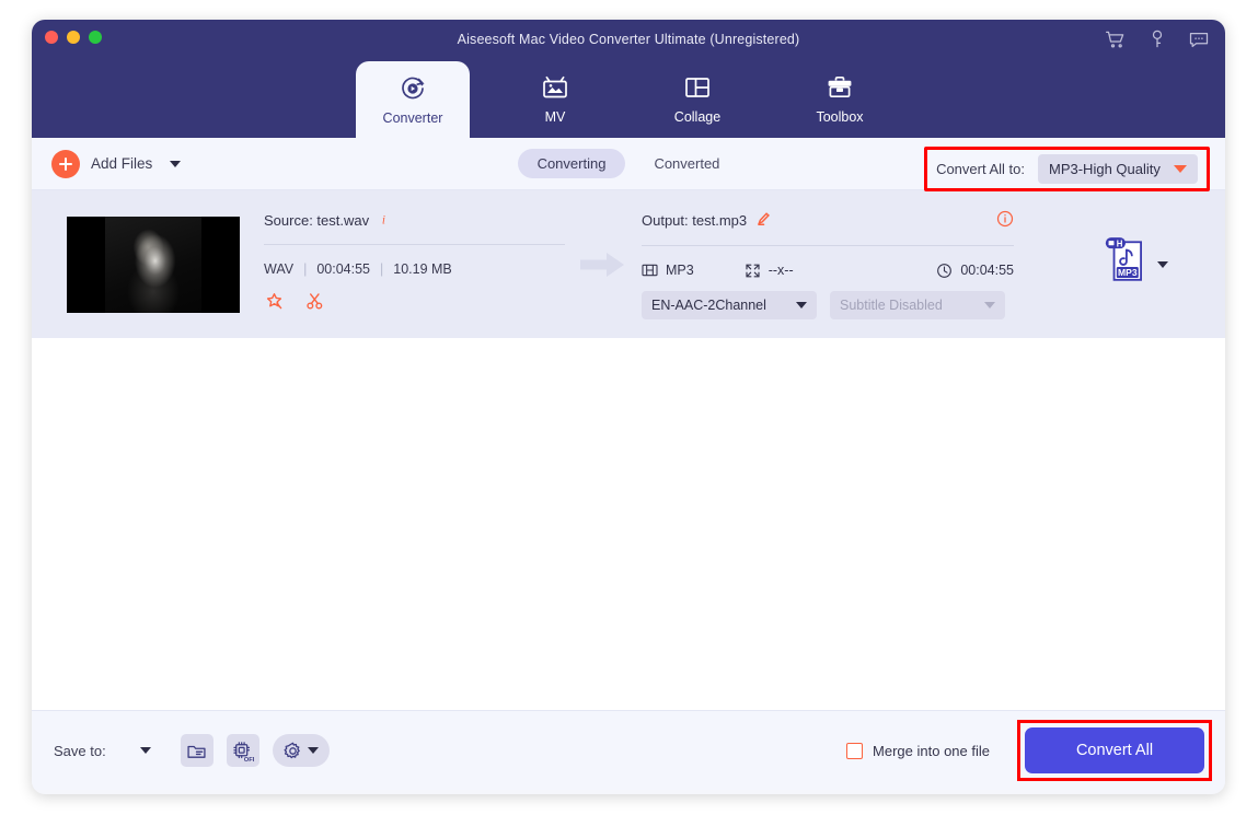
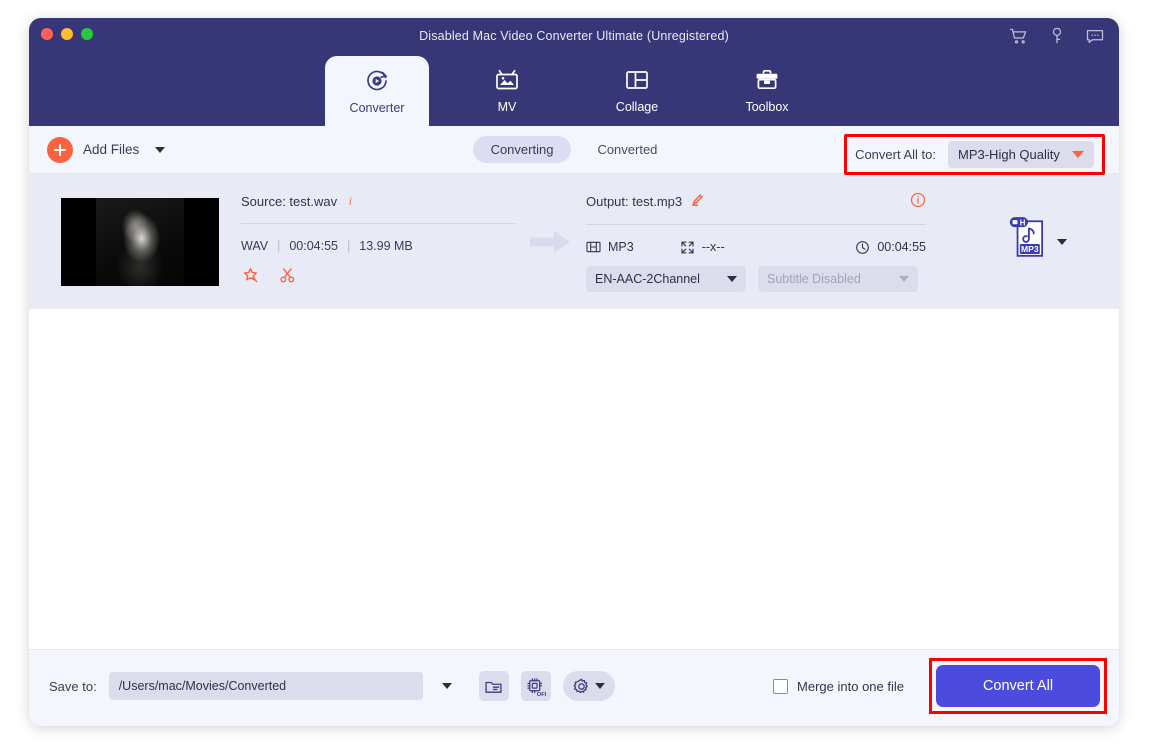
- Aiseesoft Mac Video Converter Ultimate (Unregistered)
+ Disabled Mac Video Converter Ultimate (Unregistered)
  Converter
  MV
  Collage
  Toolbox
  Add Files
  Converting
  Converted
  Convert All to:
  MP3-High Quality
  Source: test.wav
  i
  WAV
  |
  00:04:55
  |
- 10.19 MB
+ 13.99 MB
  Output: test.mp3
  MP3
  --x--
  00:04:55
  EN-AAC-2Channel
  Subtitle Disabled
  MP3
  H
  Save to:
+ /Users/mac/Movies/Converted
  Merge into one file
  Convert All
